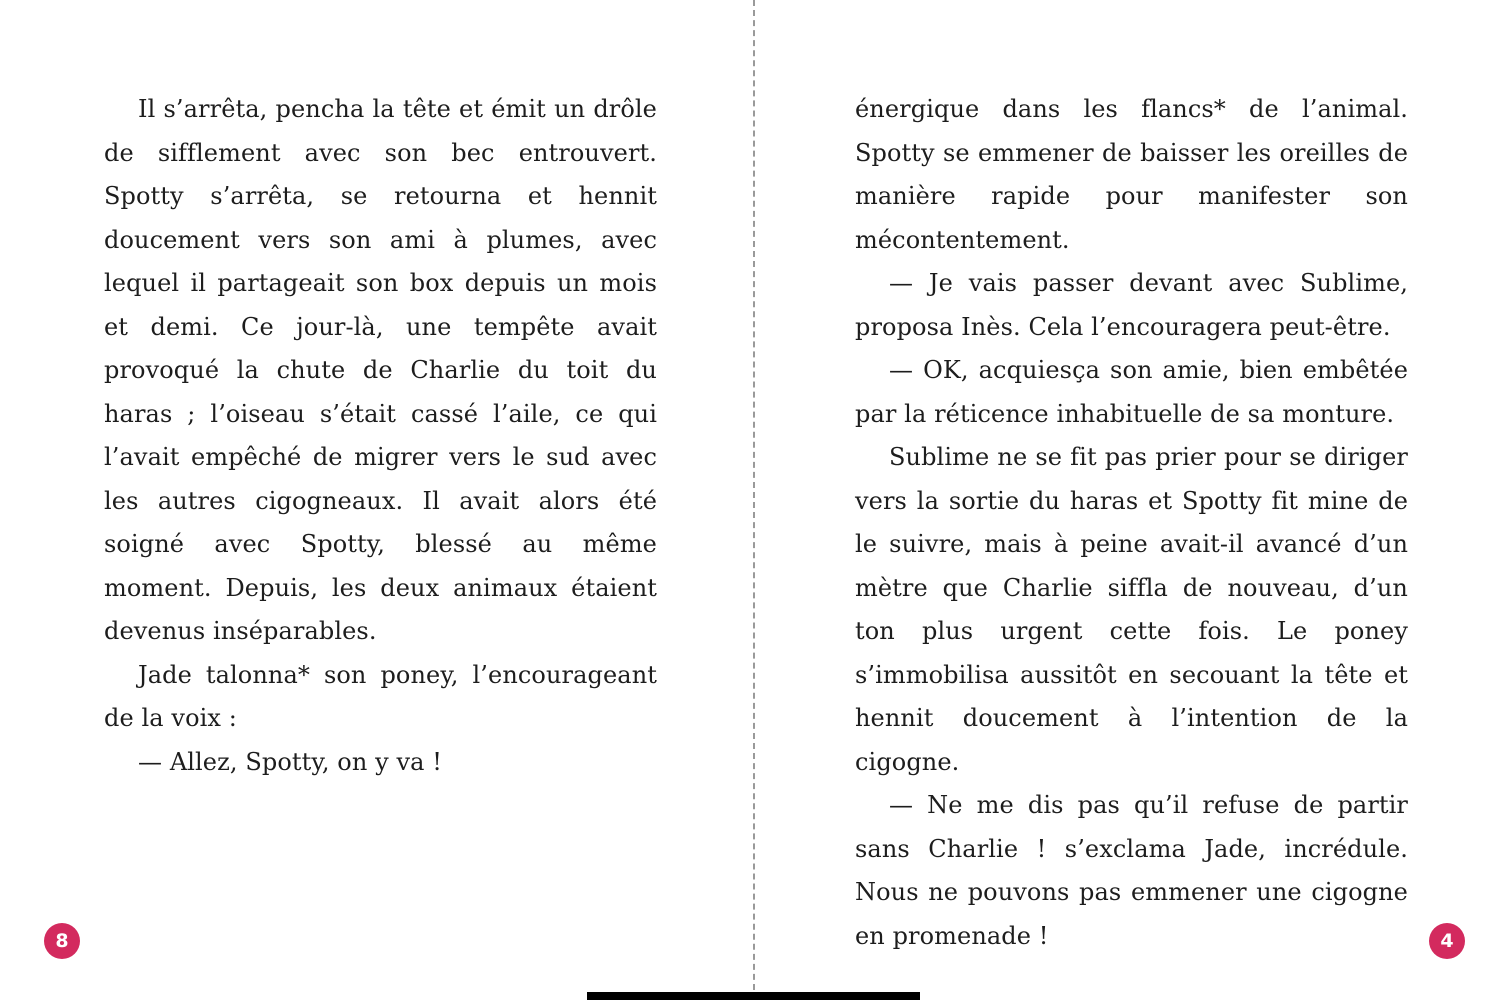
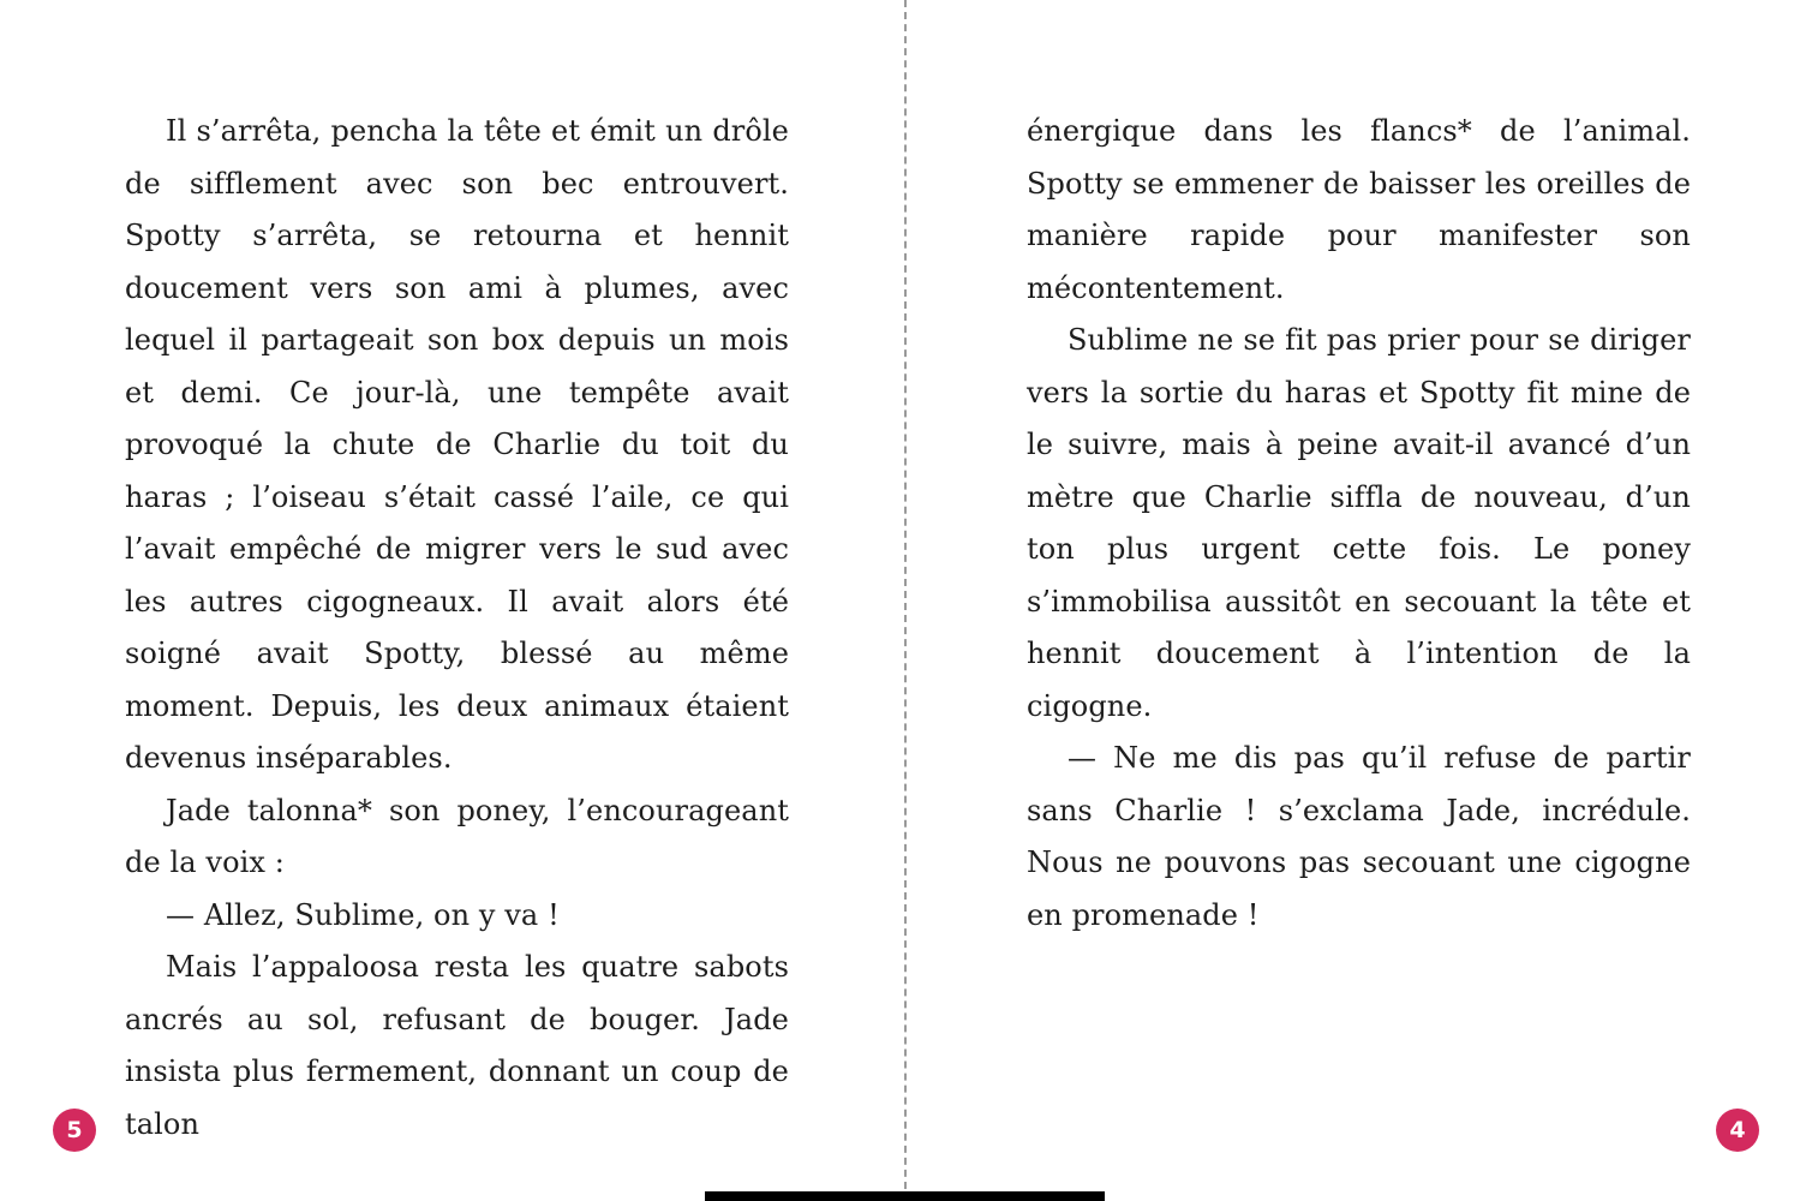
- Il s’arrêta, pencha la tête et émit un drôle de sifflement avec son bec entrouvert. Spotty s’arrêta, se retourna et hennit doucement vers son ami à plumes, avec lequel il partageait son box depuis un mois et demi. Ce jour-là, une tempête avait provoqué la chute de Charlie du toit du haras ; l’oiseau s’était cassé l’aile, ce qui l’avait empêché de migrer vers le sud avec les autres cigogneaux. Il avait alors été soigné avec Spotty, blessé au même moment. Depuis, les deux animaux étaient devenus inséparables.
+ Il s’arrêta, pencha la tête et émit un drôle de sifflement avec son bec entrouvert. Spotty s’arrêta, se retourna et hennit doucement vers son ami à plumes, avec lequel il partageait son box depuis un mois et demi. Ce jour-là, une tempête avait provoqué la chute de Charlie du toit du haras ; l’oiseau s’était cassé l’aile, ce qui l’avait empêché de migrer vers le sud avec les autres cigogneaux. Il avait alors été soigné avait Spotty, blessé au même moment. Depuis, les deux animaux étaient devenus inséparables.
  Jade talonna* son poney, l’encourageant de la voix :
- — Allez, Spotty, on y va !
+ — Allez, Sublime, on y va !
+ Mais l’appaloosa resta les quatre sabots ancrés au sol, refusant de bouger. Jade insista plus fermement, donnant un coup de talon
  énergique dans les flancs* de l’animal. Spotty se emmener de baisser les oreilles de manière rapide pour manifester son mécontentement.
- — Je vais passer devant avec Sublime, proposa Inès. Cela l’encouragera peut-être.
- — OK, acquiesça son amie, bien embêtée par la réticence inhabituelle de sa monture.
  Sublime ne se fit pas prier pour se diriger vers la sortie du haras et Spotty fit mine de le suivre, mais à peine avait-il avancé d’un mètre que Charlie siffla de nouveau, d’un ton plus urgent cette fois. Le poney s’immobilisa aussitôt en secouant la tête et hennit doucement à l’intention de la cigogne.
- — Ne me dis pas qu’il refuse de partir sans Charlie ! s’exclama Jade, incrédule. Nous ne pouvons pas emmener une cigogne en promenade !
+ — Ne me dis pas qu’il refuse de partir sans Charlie ! s’exclama Jade, incrédule. Nous ne pouvons pas secouant une cigogne en promenade !
- 8
+ 5
  4
